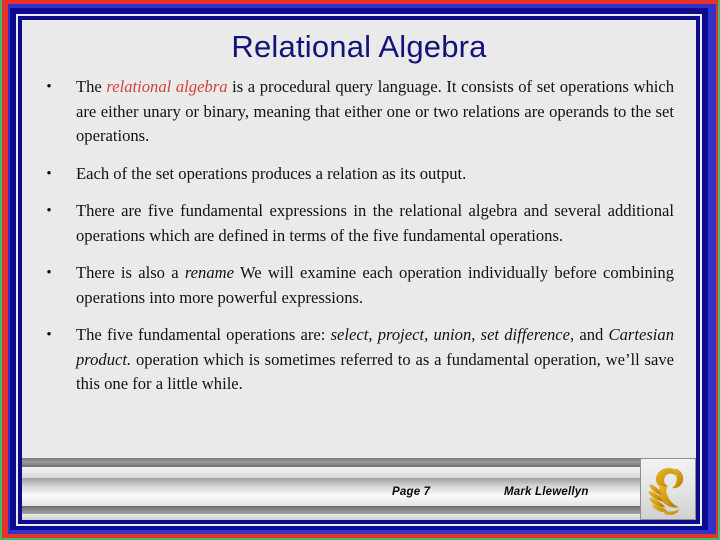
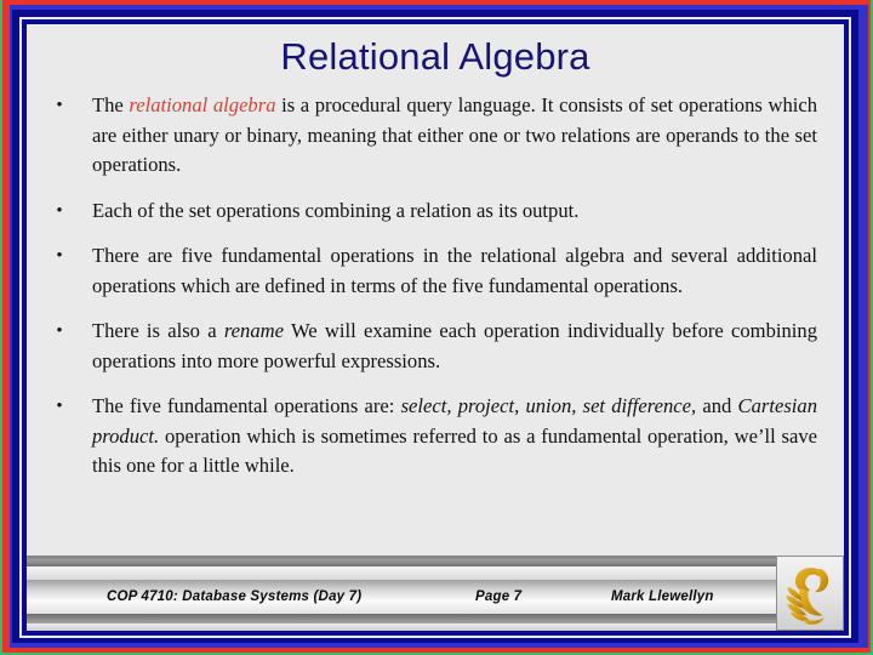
  Relational Algebra
  •
  The relational algebra is a procedural query language. It consists of set operations which are either unary or binary, meaning that either one or two relations are operands to the set operations.
  •
- Each of the set operations produces a relation as its output.
+ Each of the set operations combining a relation as its output.
  •
- There are five fundamental expressions in the relational algebra and several additional operations which are defined in terms of the five fundamental operations.
+ There are five fundamental operations in the relational algebra and several additional operations which are defined in terms of the five fundamental operations.
  •
  There is also a rename We will examine each operation individually before combining operations into more powerful expressions.
  •
  The five fundamental operations are: select, project, union, set difference, and Cartesian product. operation which is sometimes referred to as a fundamental operation, we’ll save this one for a little while.
+ COP 4710: Database Systems (Day 7)
  Page 7
  Mark Llewellyn
